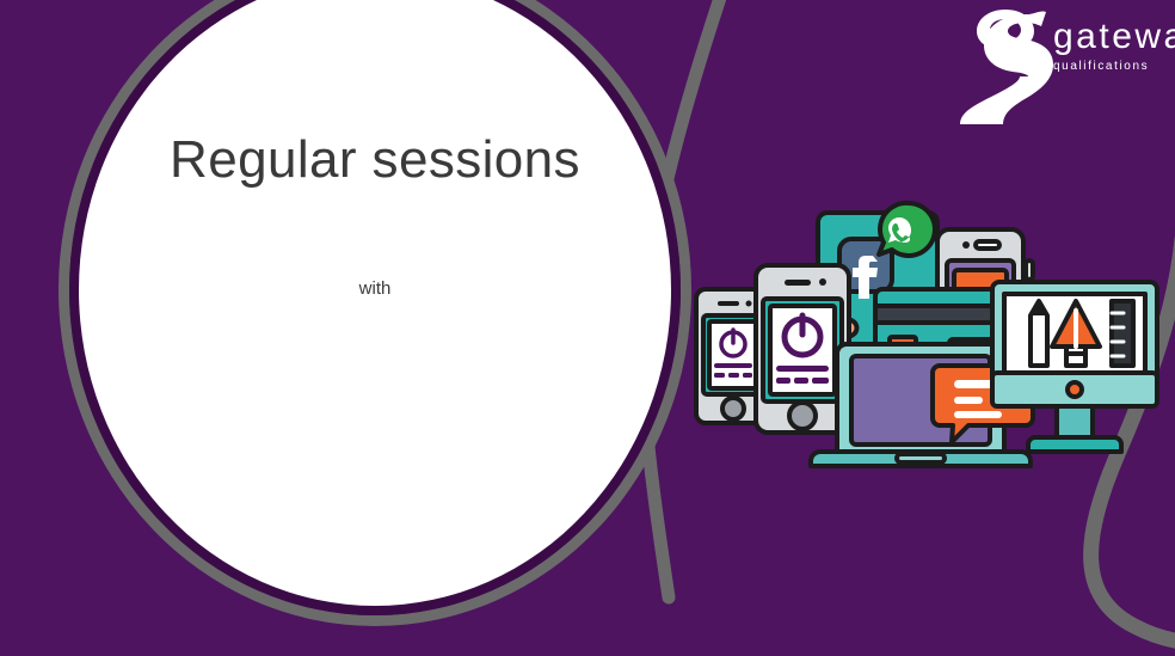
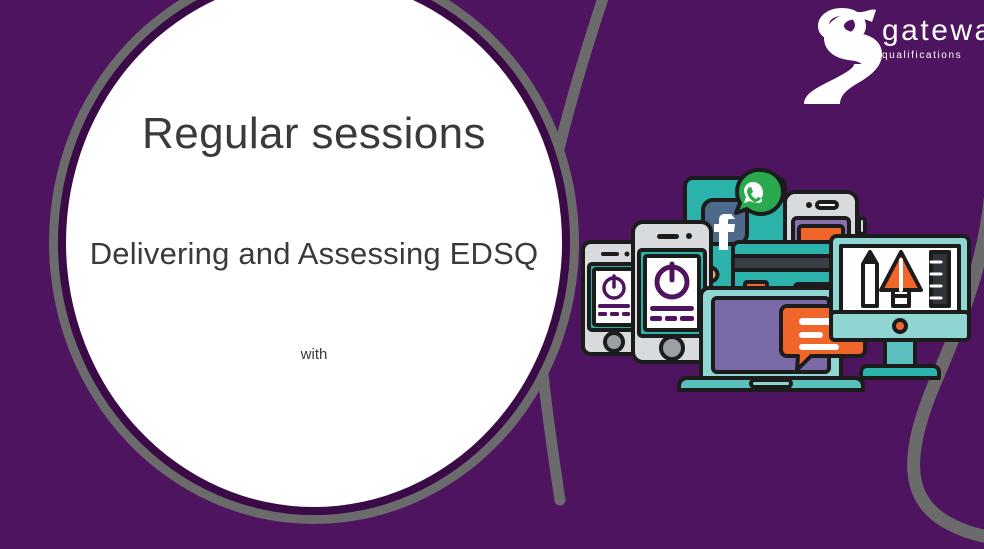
  Regular sessions
+ Delivering and Assessing EDSQ
  with
  gatew
  qualifications
